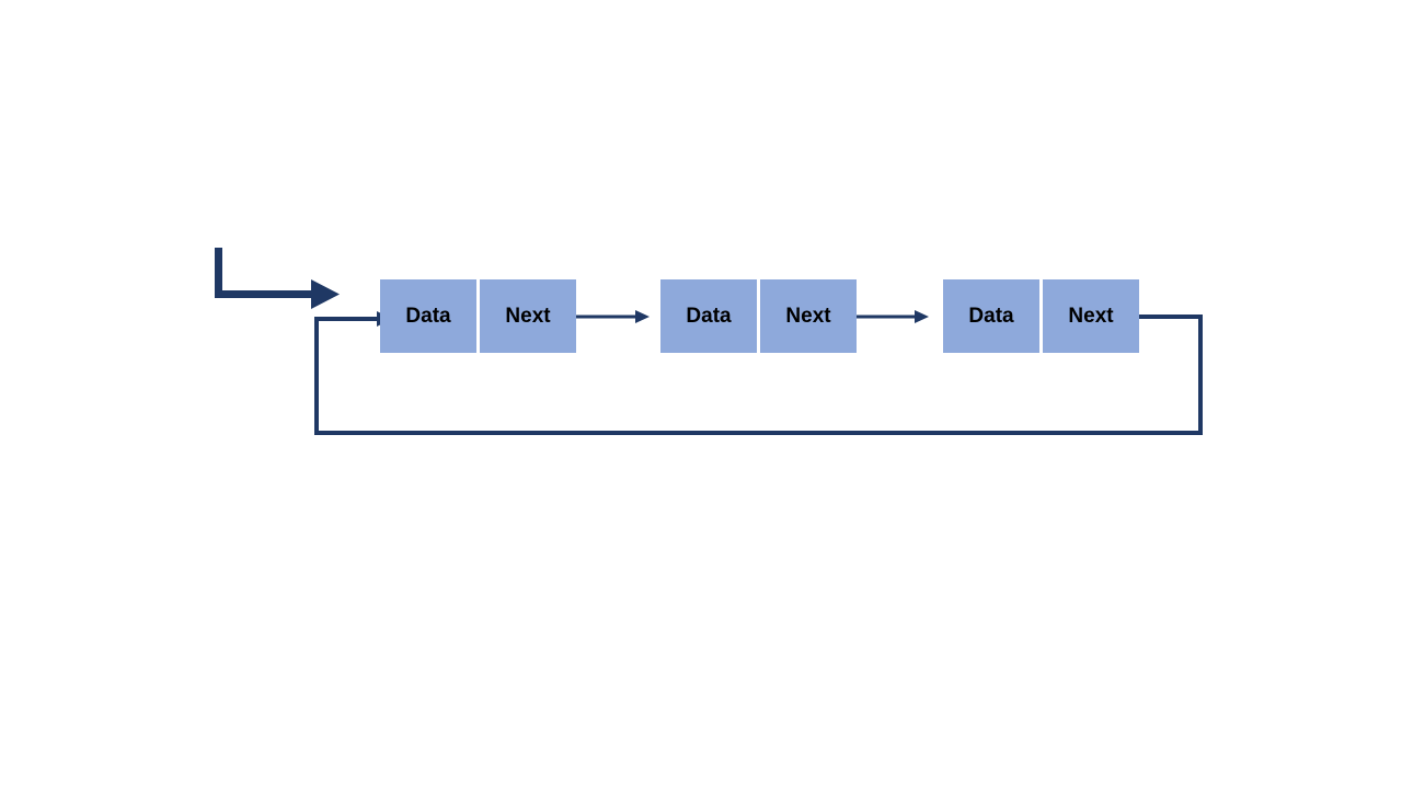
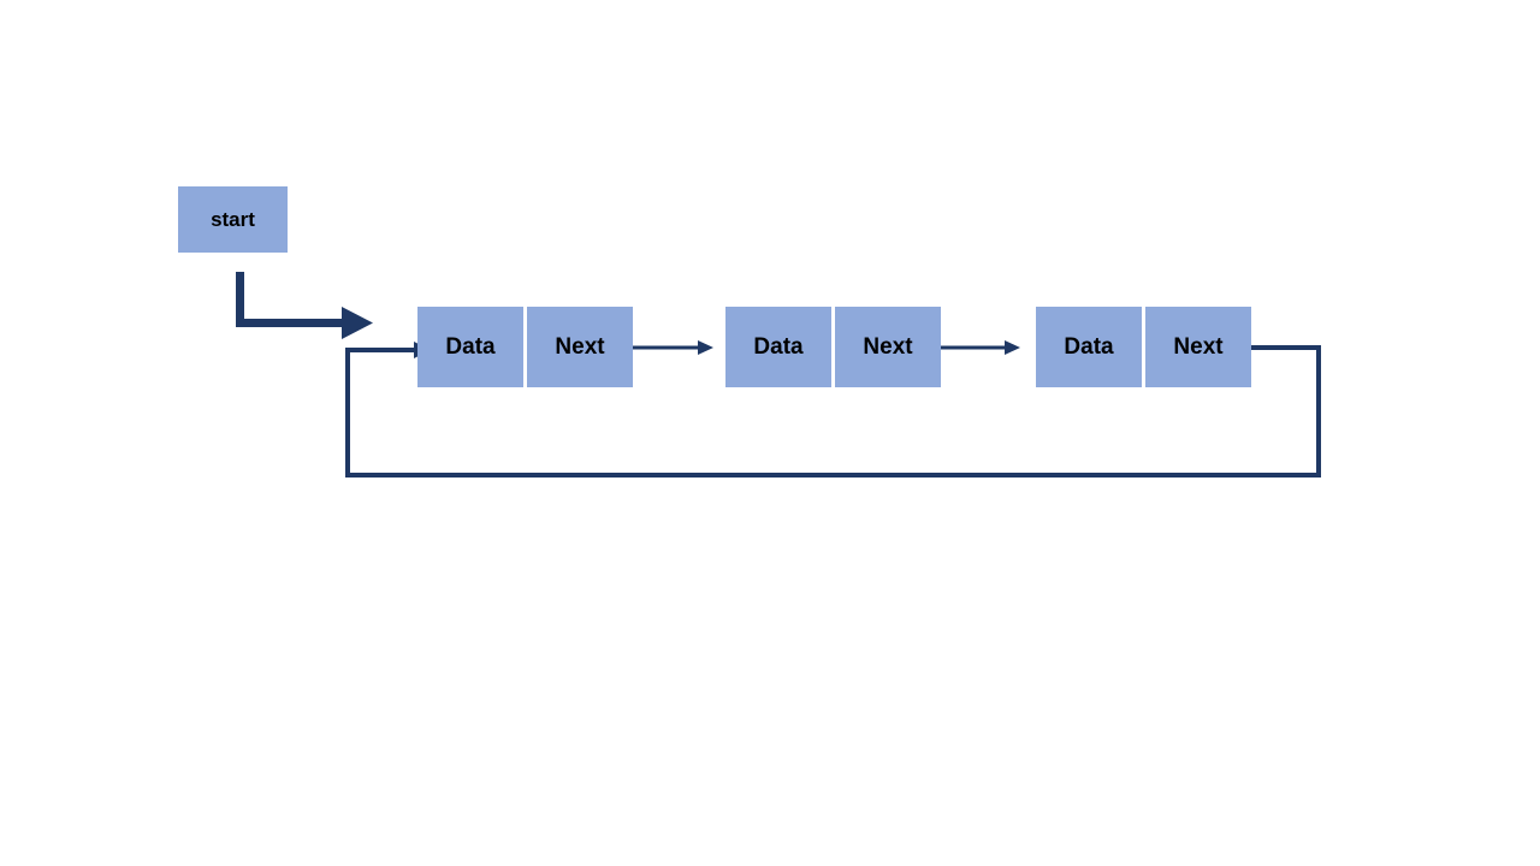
+ start
  Data
  Next
  Data
  Next
  Data
  Next
